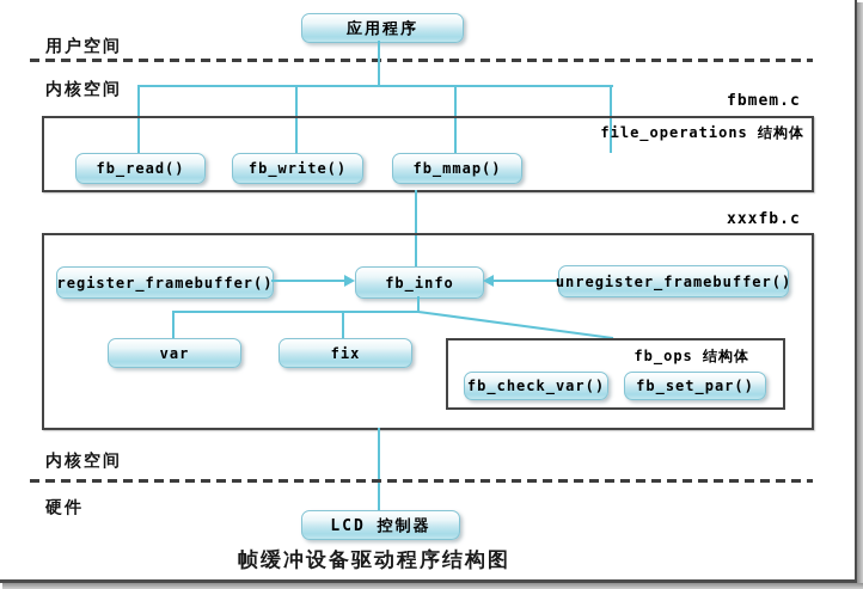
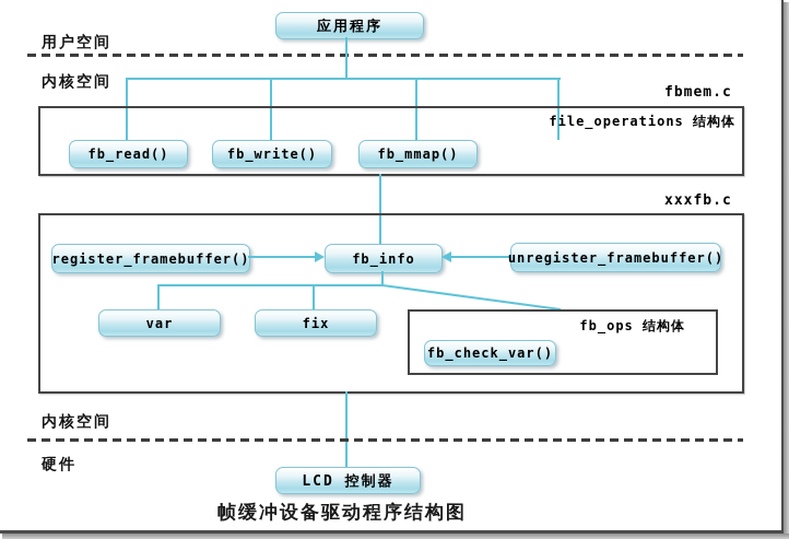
  应用程序
  用户空间
  内核空间
  fbmem.c
  file_operations 结构体
  fb_read()
  fb_write()
  fb_mmap()
  xxxfb.c
  register_framebuffer()
  fb_info
  unregister_framebuffer()
  var
  fix
  fb_ops 结构体
  fb_check_var()
- fb_set_par()
  内核空间
  硬件
  LCD 控制器
  帧缓冲设备驱动程序结构图
